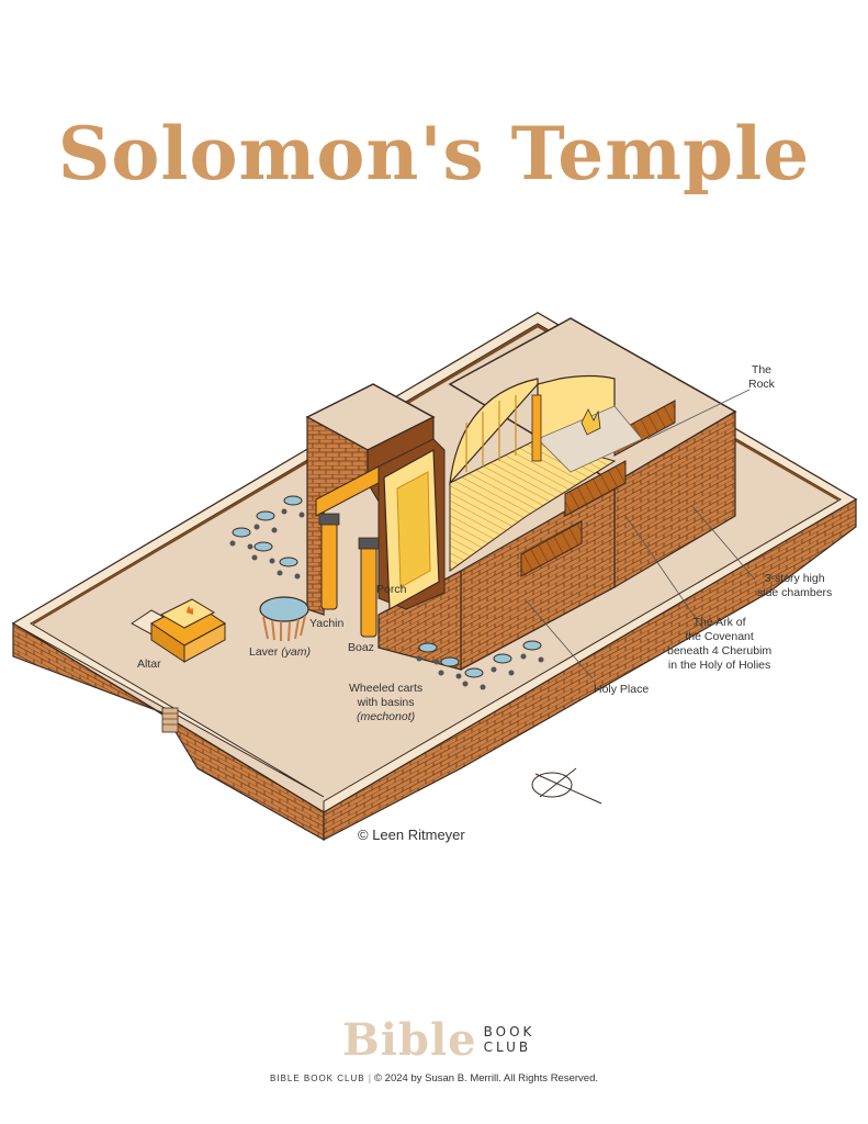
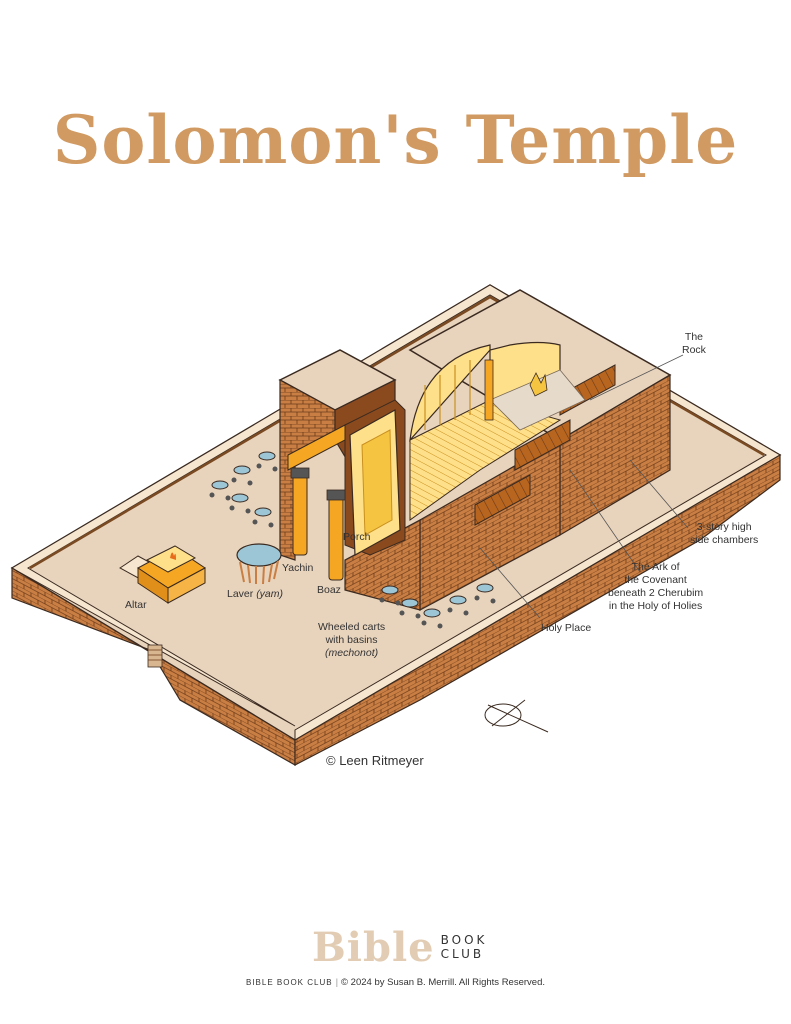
  Solomon's Temple
  The
  Rock
  3-story high
  side chambers
  The Ark of
  the Covenant
- beneath 4 Cherubim
+ beneath 2 Cherubim
  in the Holy of Holies
  Holy Place
  Porch
  Yachin
  Boaz
  Altar
  Laver (yam)
  Wheeled carts
  with basins
  (mechonot)
  © Leen Ritmeyer
  Bible
  BOOK
  CLUB
  BIBLE BOOK CLUB | © 2024 by Susan B. Merrill. All Rights Reserved.
